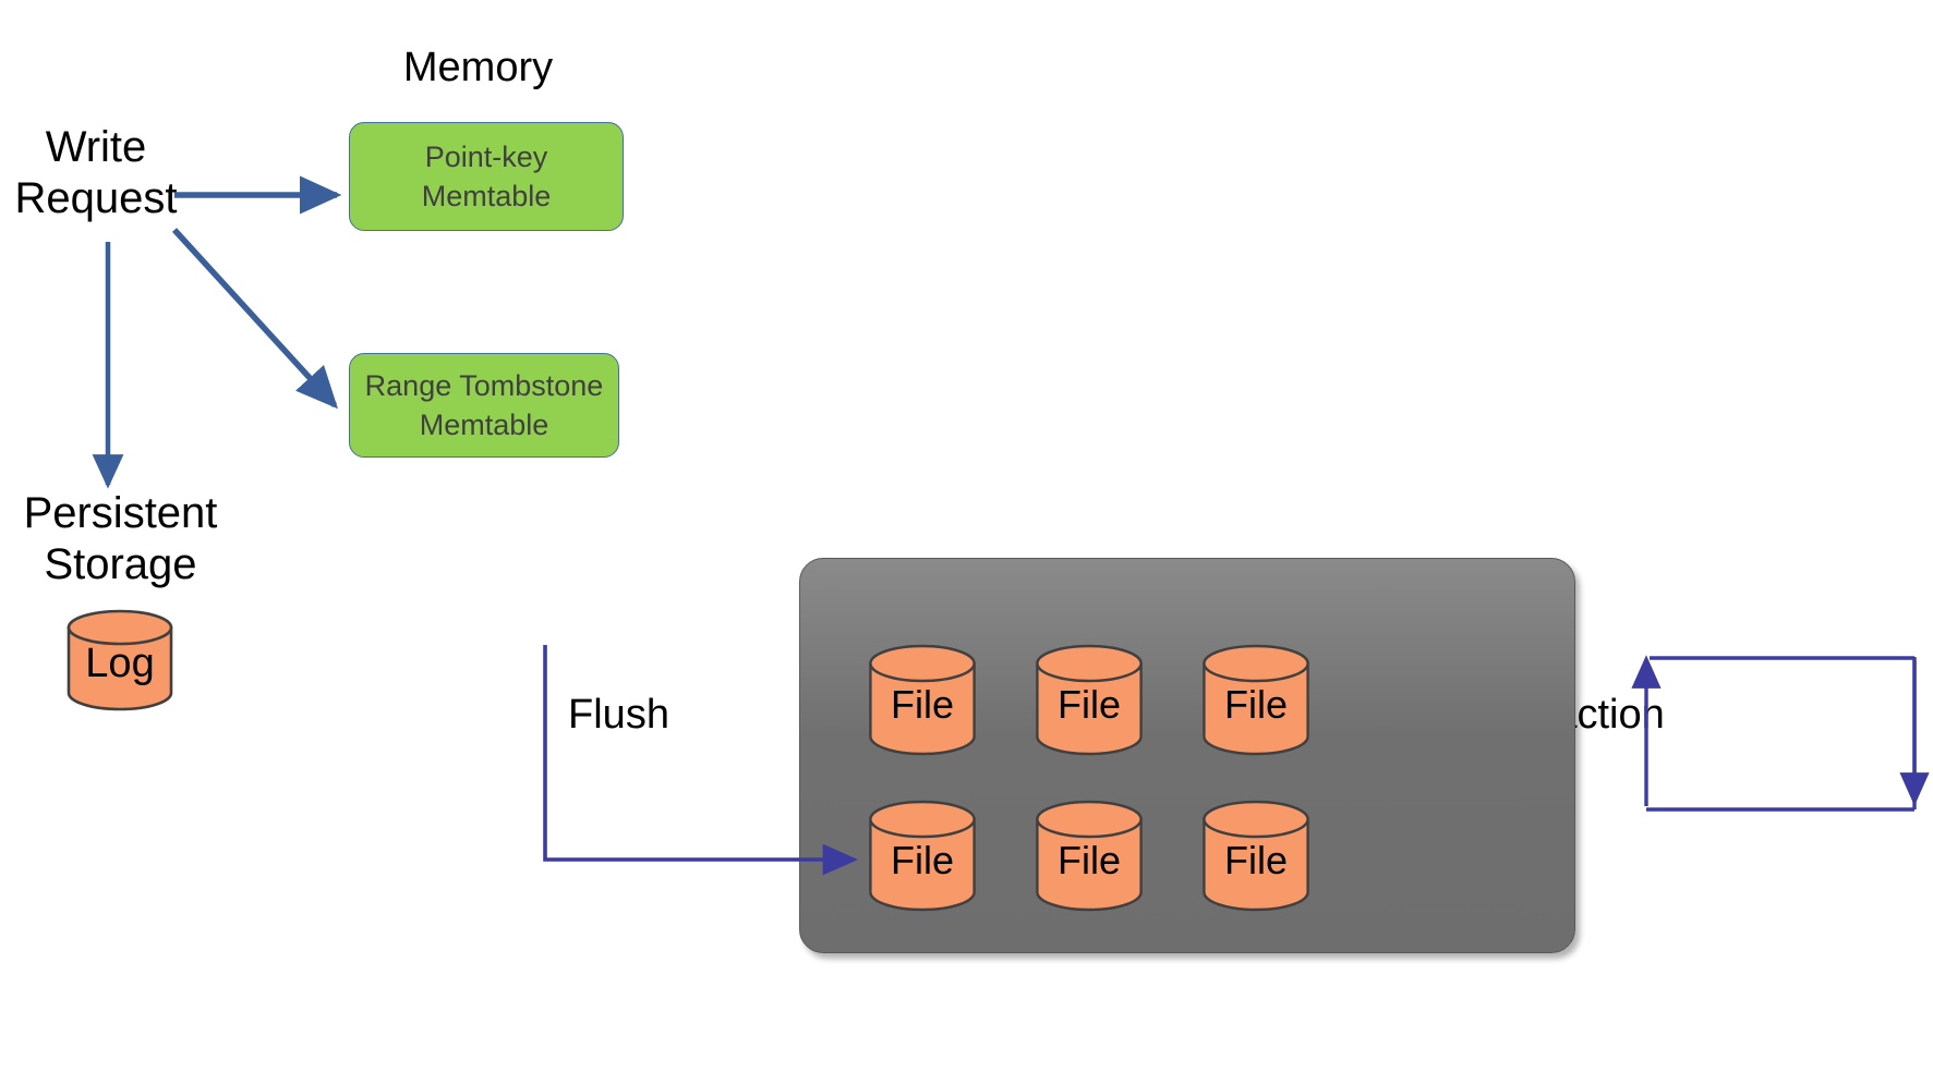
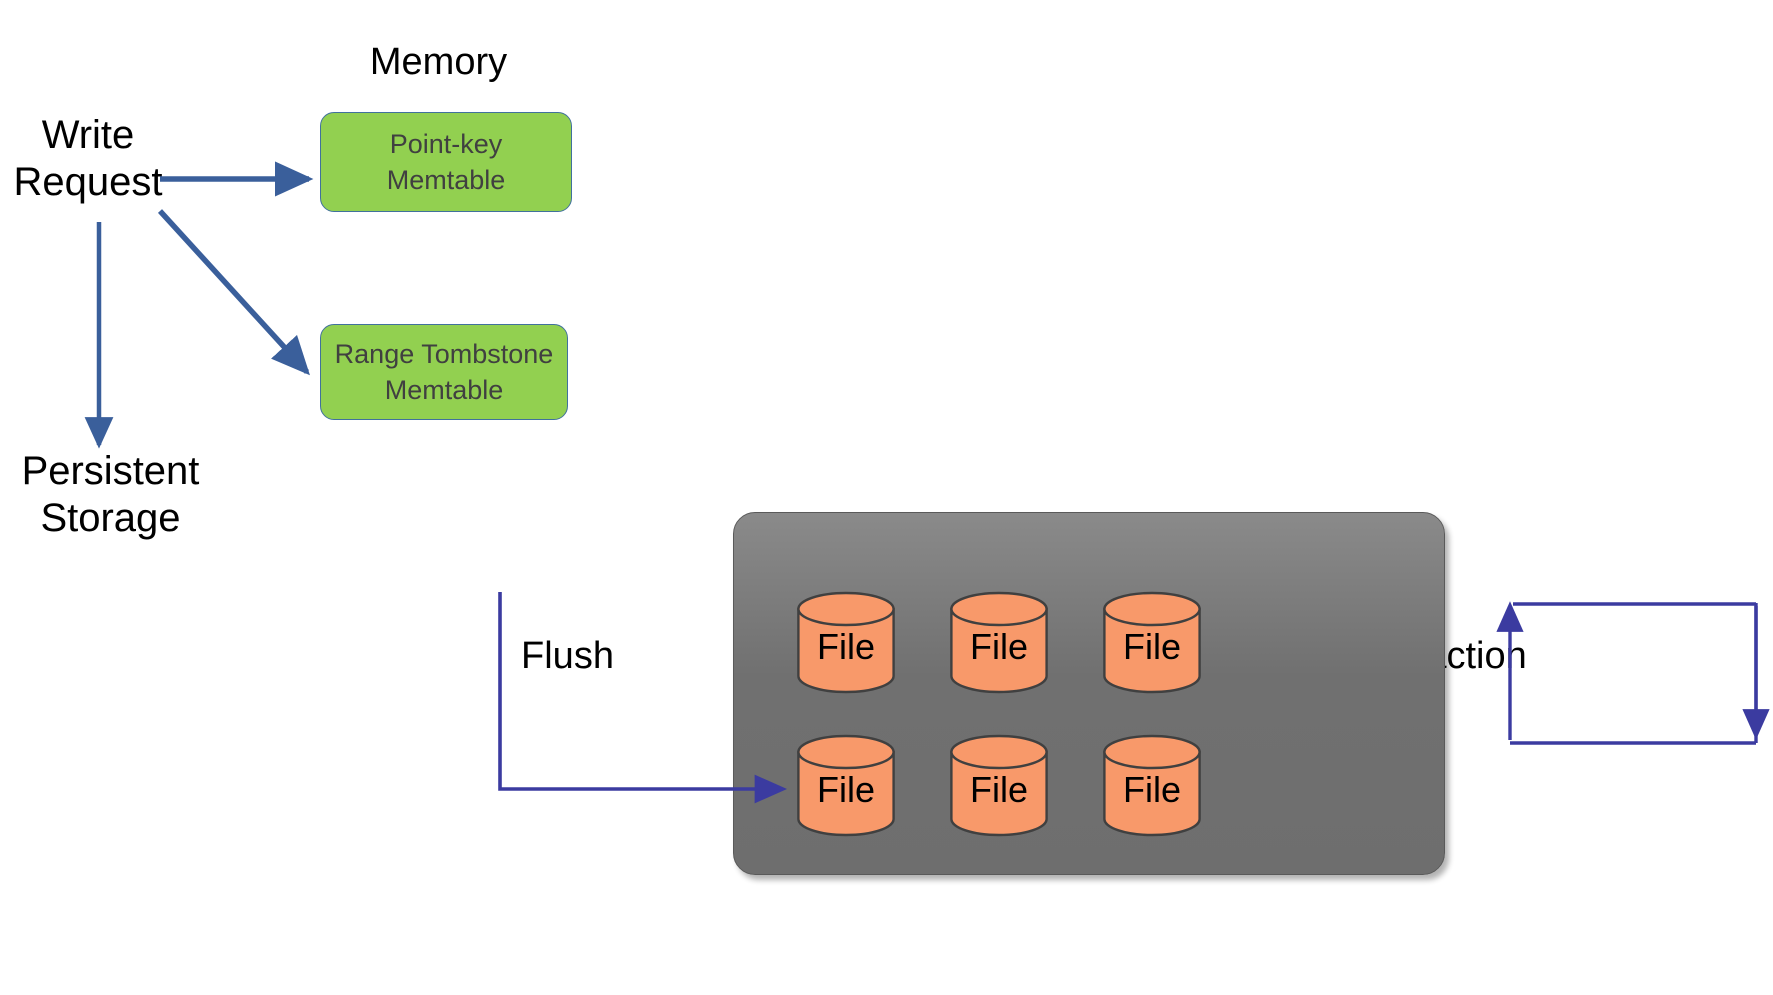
  Memory
  Write
  Request
  Persistent
  Storage
  Flush
  Point-key
  Memtable
  Range Tombstone
  Memtable
- Log
  File
  File
  File
  File
  File
  File
